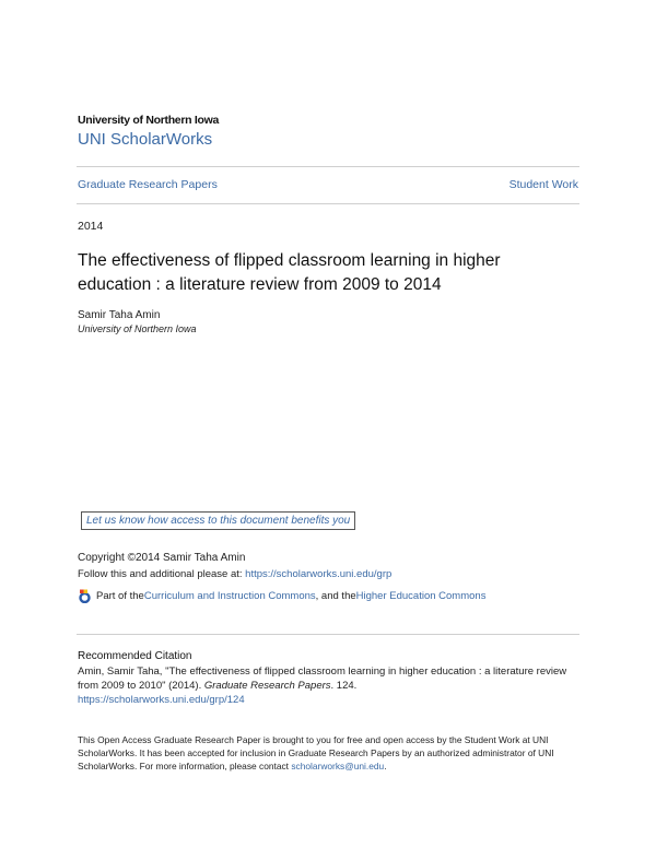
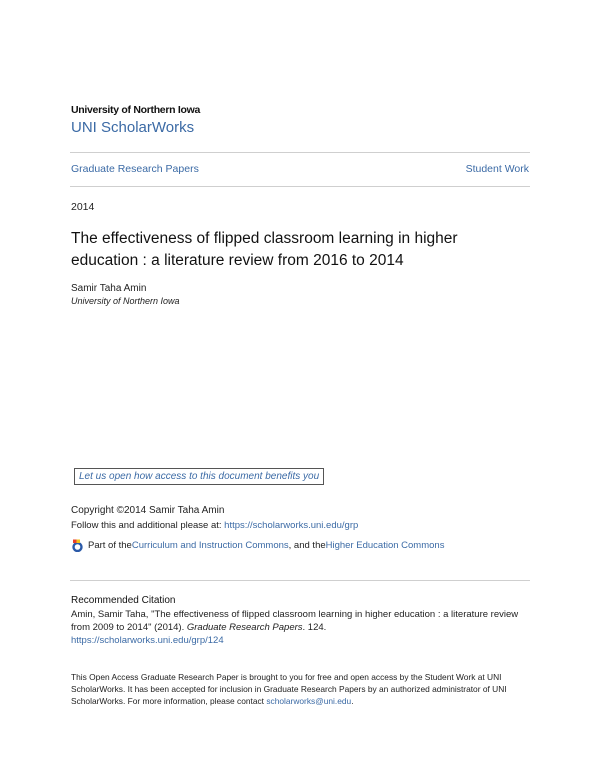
  University of Northern Iowa
  UNI ScholarWorks
  Graduate Research Papers
  Student Work
  2014
- The effectiveness of flipped classroom learning in higher education : a literature review from 2009 to 2014
+ The effectiveness of flipped classroom learning in higher education : a literature review from 2016 to 2014
  Samir Taha Amin
  University of Northern Iowa
- Let us know how access to this document benefits you
+ Let us open how access to this document benefits you
  Copyright ©2014 Samir Taha Amin
  Follow this and additional please at: https://scholarworks.uni.edu/grp
  Part of the
  Curriculum and Instruction Commons
  , and the
  Higher Education Commons
  Recommended Citation
- Amin, Samir Taha, "The effectiveness of flipped classroom learning in higher education : a literature review from 2009 to 2010" (2014). Graduate Research Papers. 124.
+ Amin, Samir Taha, "The effectiveness of flipped classroom learning in higher education : a literature review from 2009 to 2014" (2014). Graduate Research Papers. 124.
  https://scholarworks.uni.edu/grp/124
  This Open Access Graduate Research Paper is brought to you for free and open access by the Student Work at UNI ScholarWorks. It has been accepted for inclusion in Graduate Research Papers by an authorized administrator of UNI ScholarWorks. For more information, please contact scholarworks@uni.edu.
